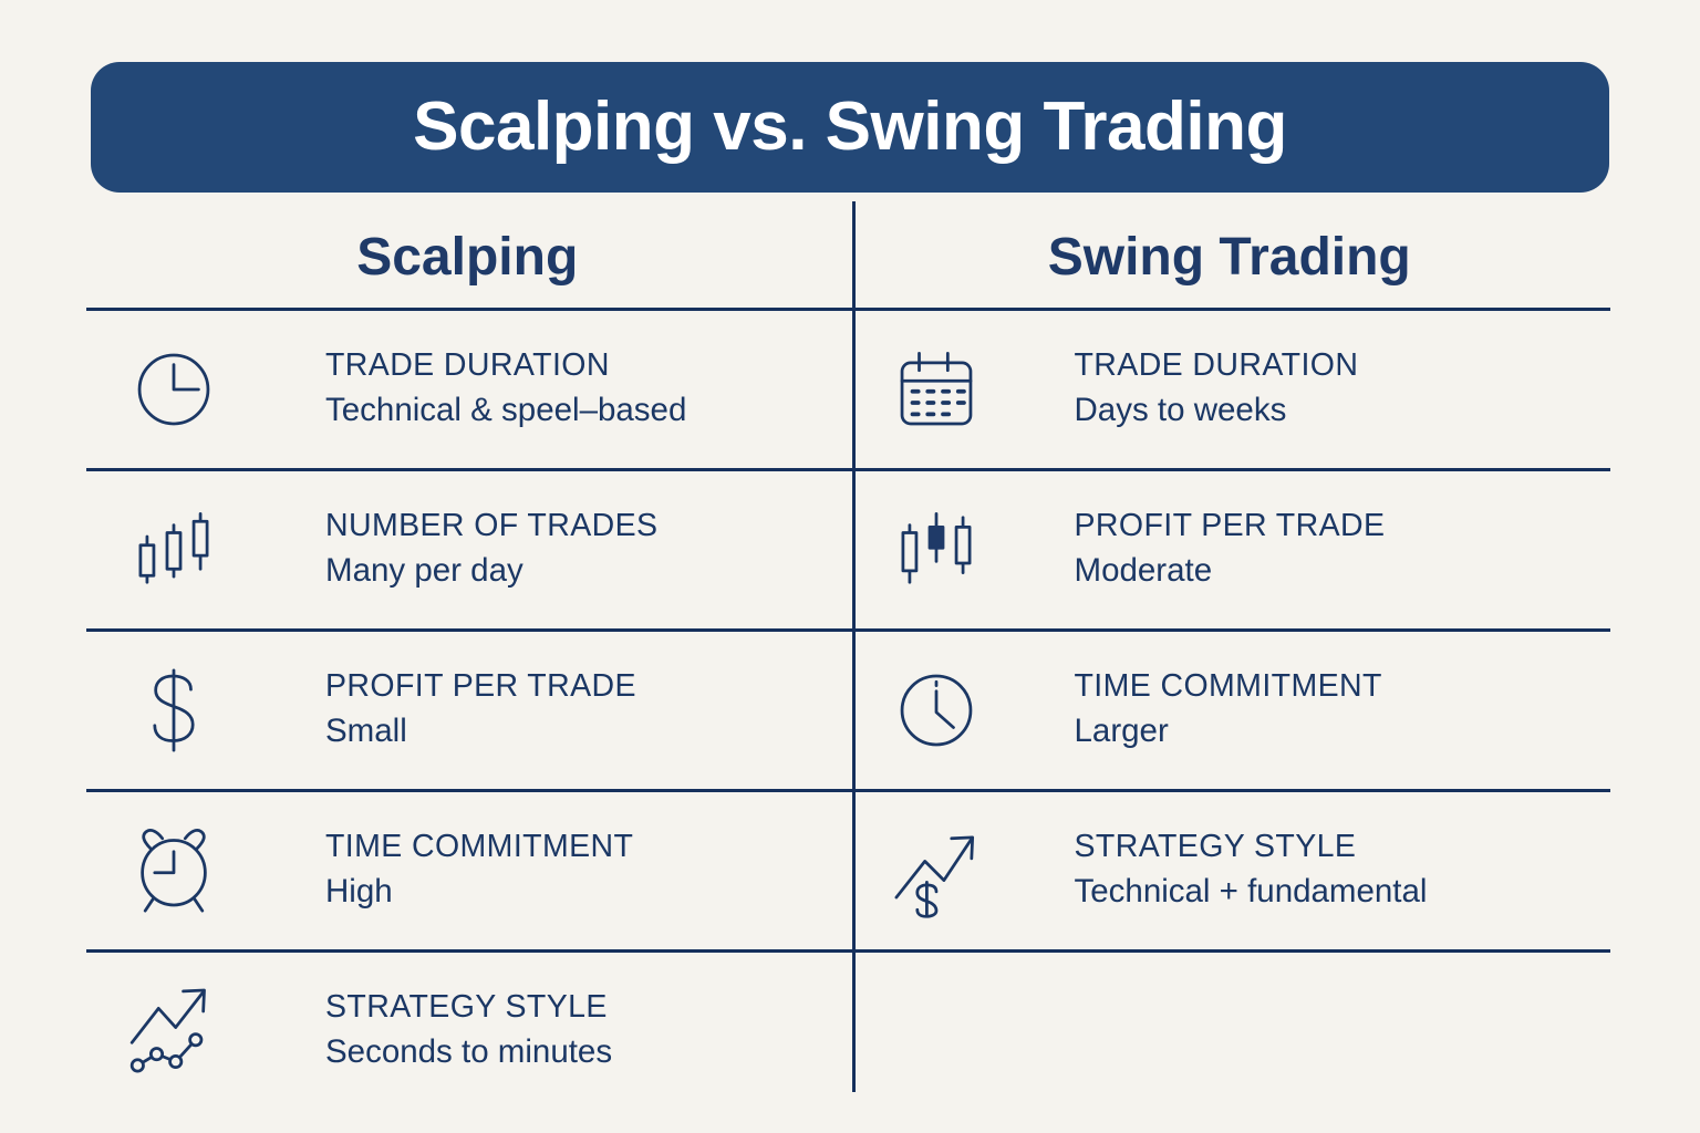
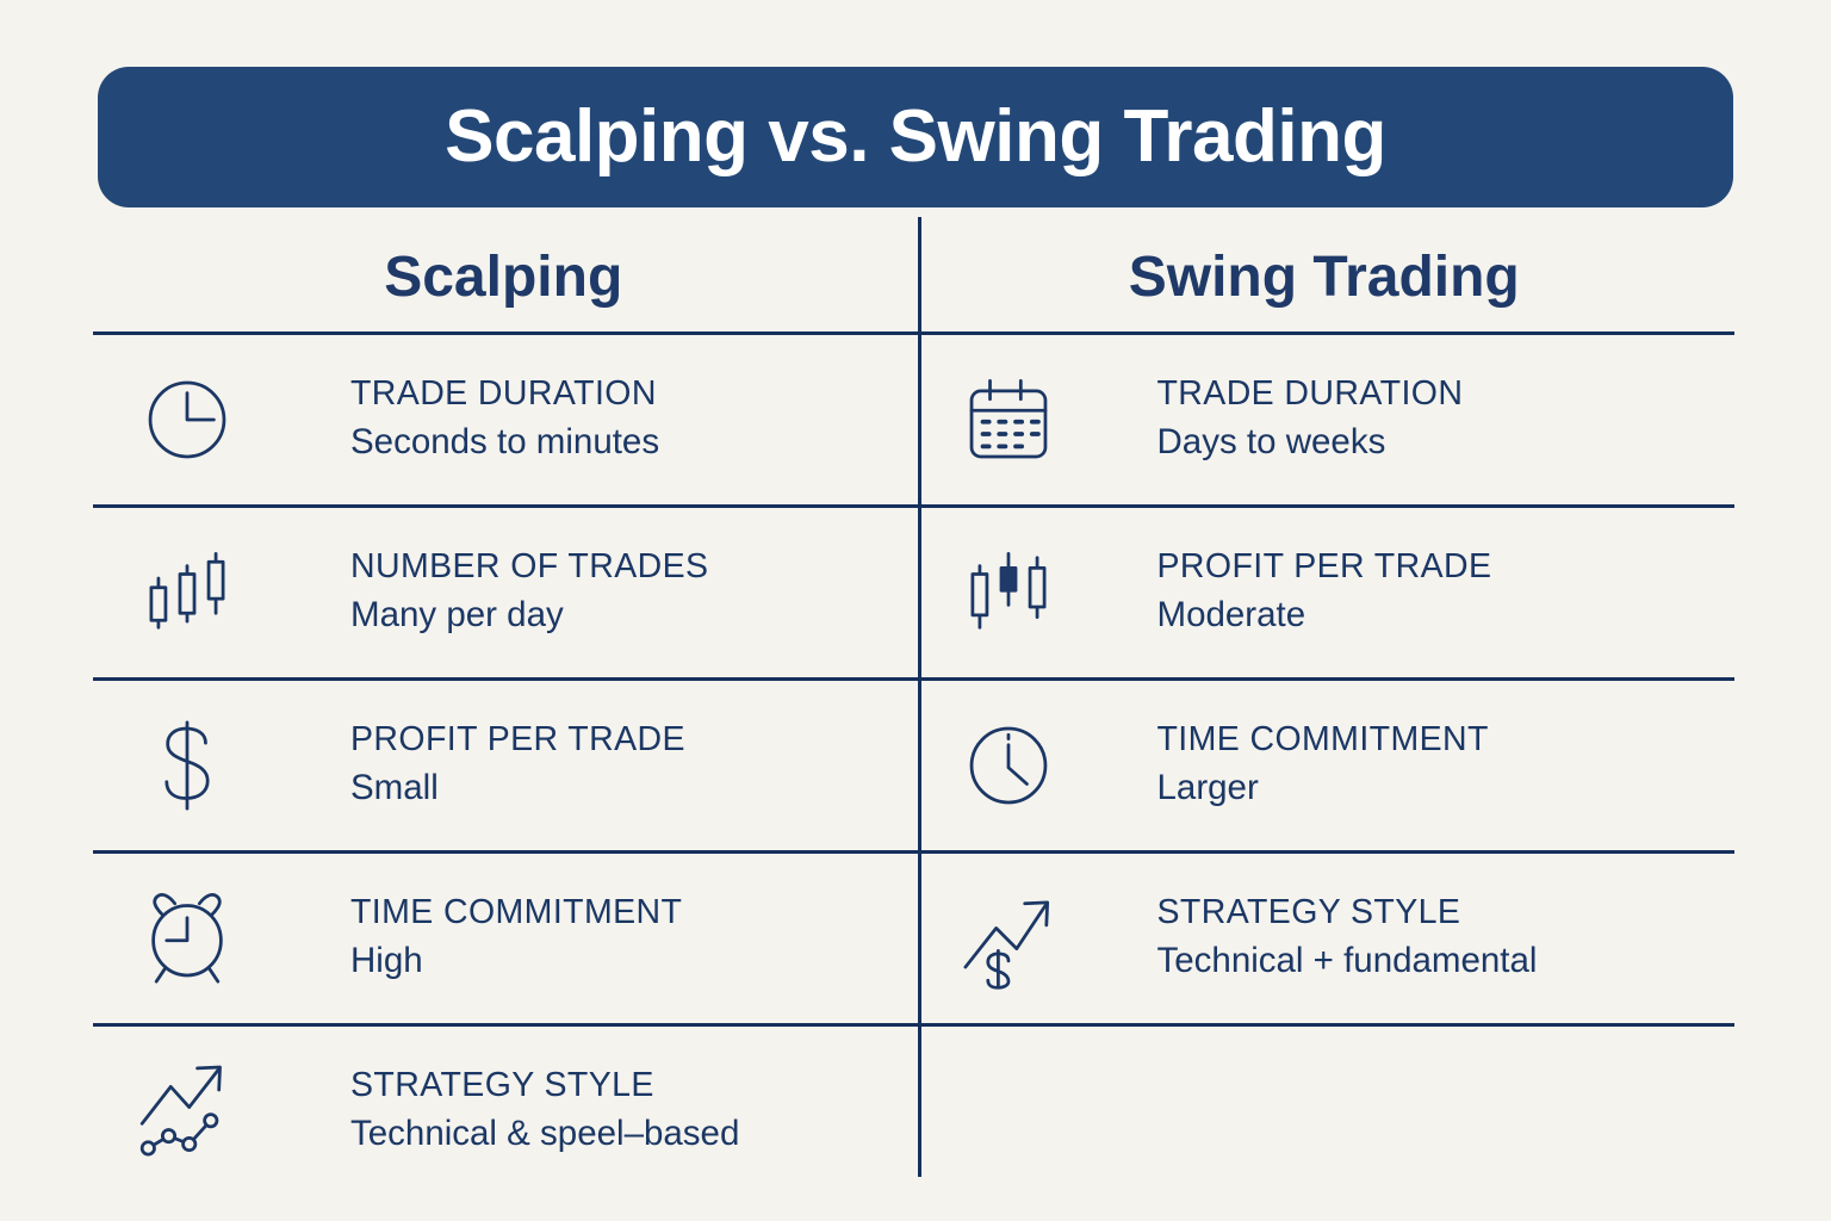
  Scalping vs. Swing Trading
  Scalping
  Swing Trading
  TRADE DURATION
- Technical & speel–based
+ Seconds to minutes
  TRADE DURATION
  Days to weeks
  NUMBER OF TRADES
  Many per day
  PROFIT PER TRADE
  Moderate
  PROFIT PER TRADE
  Small
  TIME COMMITMENT
  Larger
  TIME COMMITMENT
  High
  STRATEGY STYLE
  Technical + fundamental
  STRATEGY STYLE
- Seconds to minutes
+ Technical & speel–based
